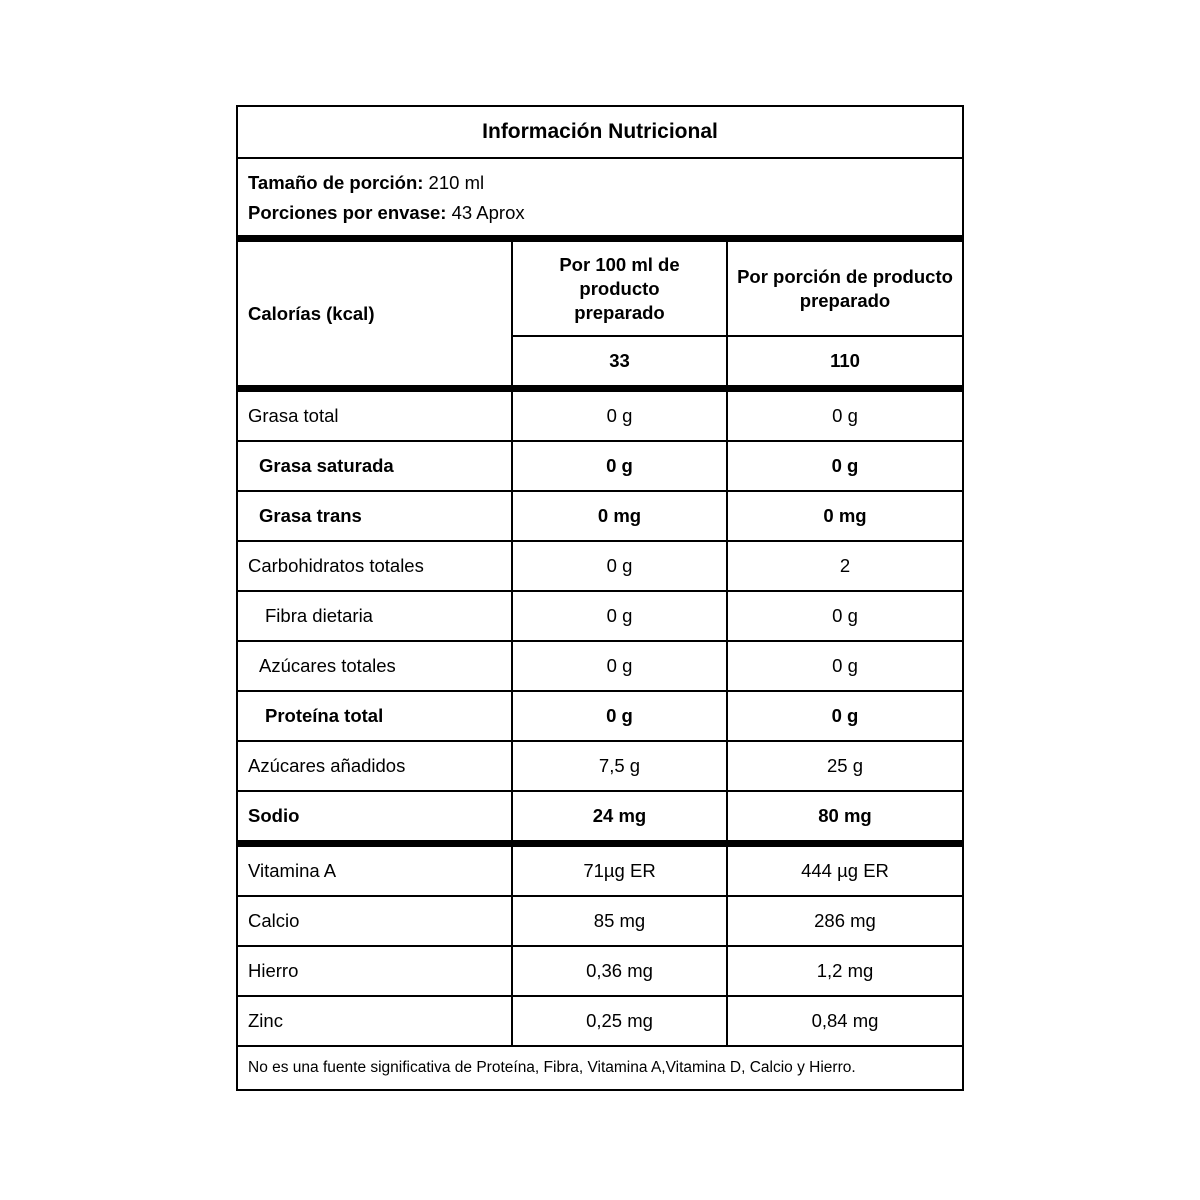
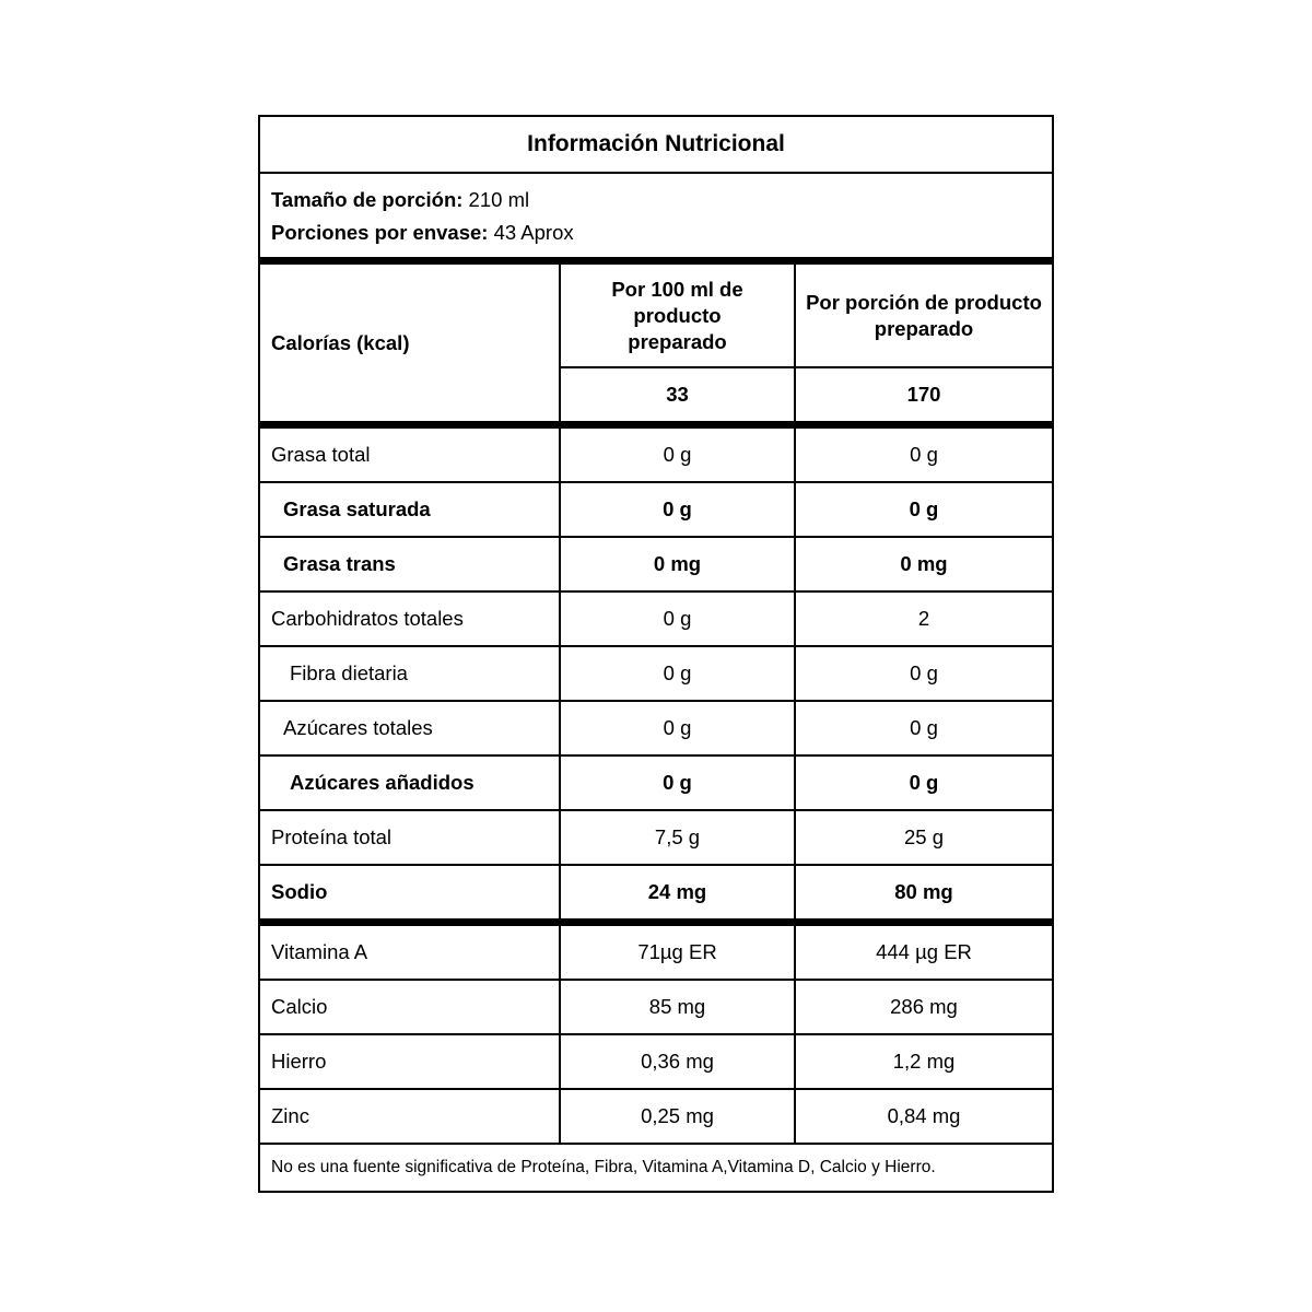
  Información Nutricional
  Tamaño de porción: 210 ml
  Porciones por envase: 43 Aprox
  Calorías (kcal)
  Por 100 ml de producto preparado
  Por porción de producto preparado
  33
- 110
+ 170
  Grasa total
  0 g
  0 g
  Grasa saturada
  0 g
  0 g
  Grasa trans
  0 mg
  0 mg
  Carbohidratos totales
  0 g
  2
  Fibra dietaria
  0 g
  0 g
  Azúcares totales
  0 g
  0 g
- Proteína total
+ Azúcares añadidos
  0 g
  0 g
- Azúcares añadidos
+ Proteína total
  7,5 g
  25 g
  Sodio
  24 mg
  80 mg
  Vitamina A
  71µg ER
  444 µg ER
  Calcio
  85 mg
  286 mg
  Hierro
  0,36 mg
  1,2 mg
  Zinc
  0,25 mg
  0,84 mg
  No es una fuente significativa de Proteína, Fibra, Vitamina A,Vitamina D, Calcio y Hierro.
